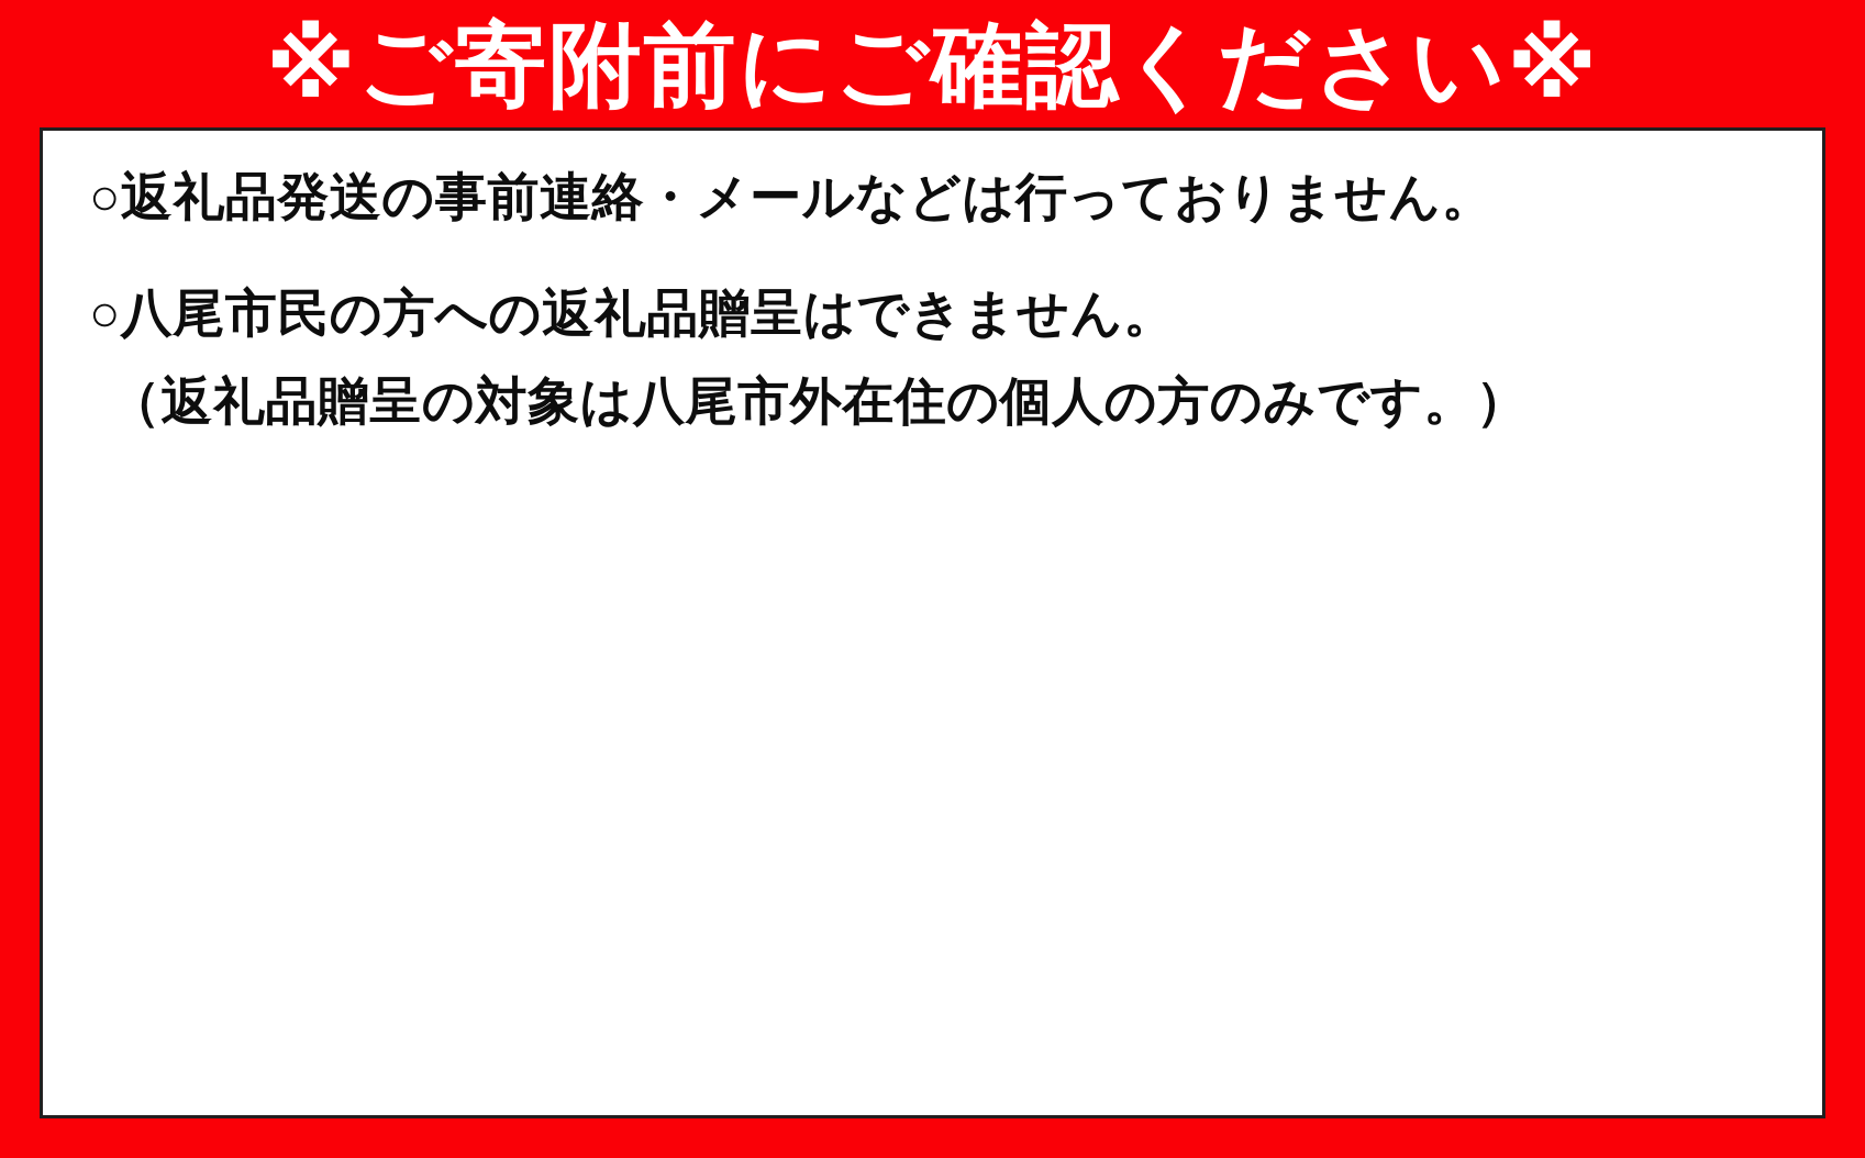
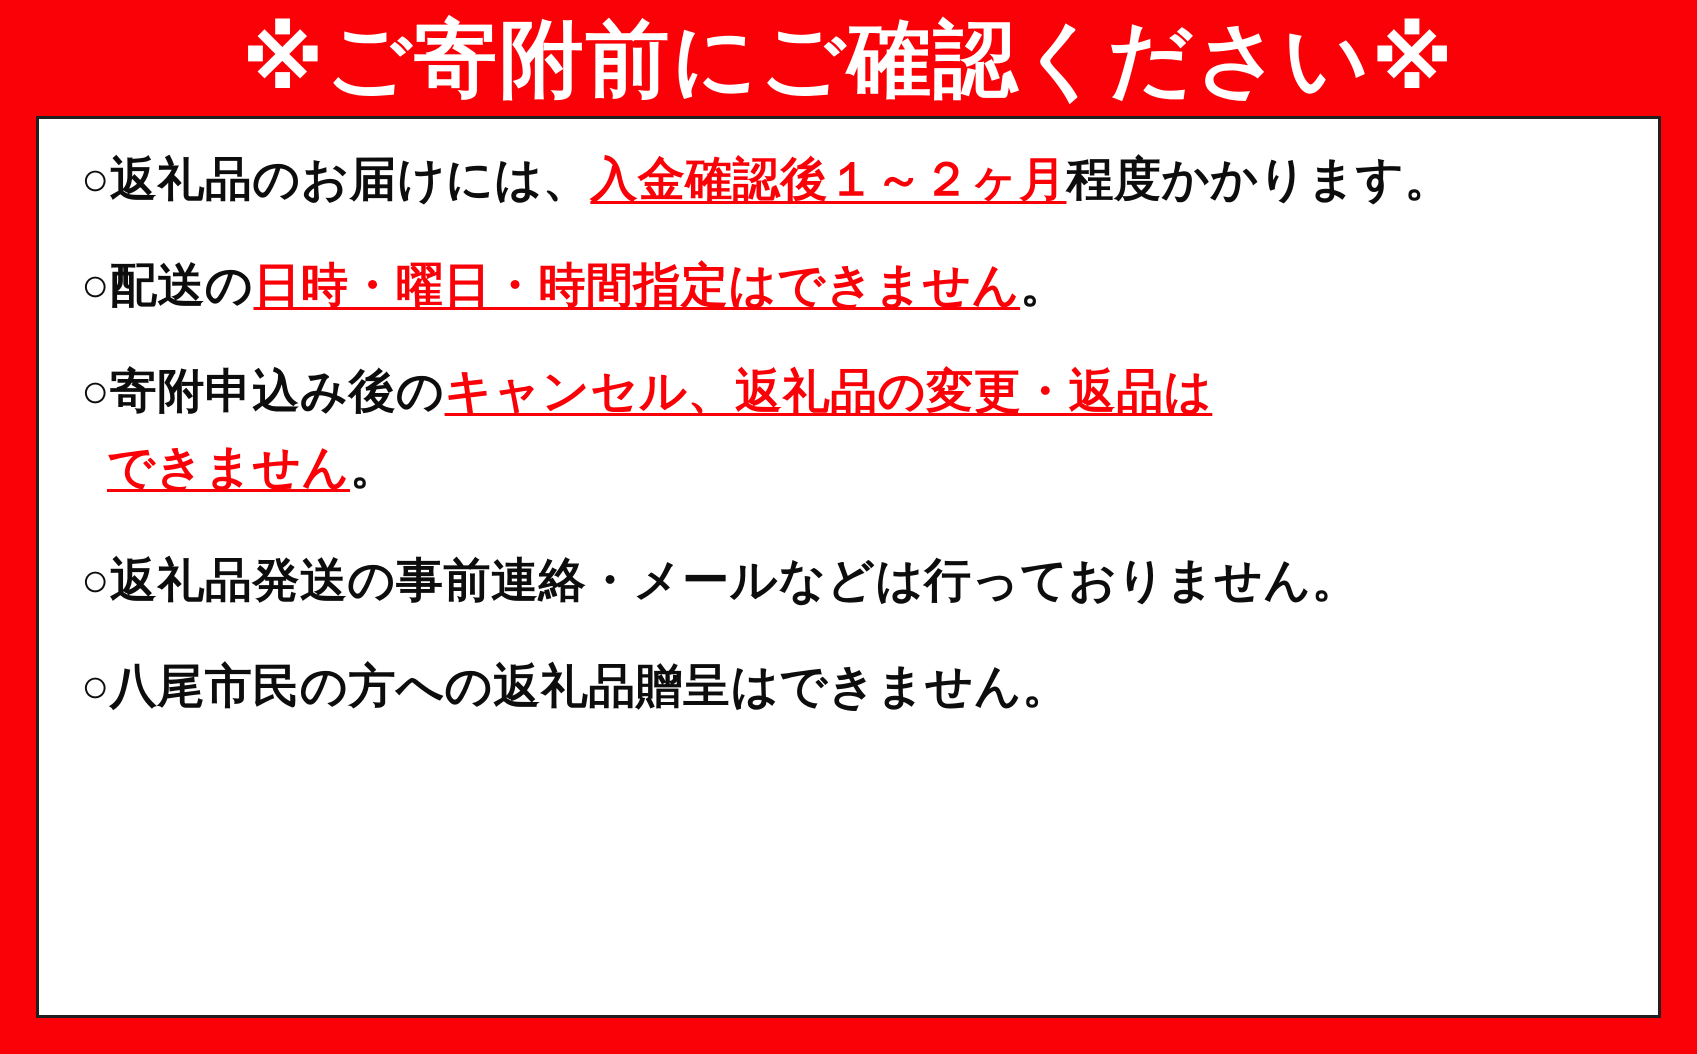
  ※ご寄附前にご確認ください※
+ ○返礼品のお届けには、入金確認後１～２ヶ月程度かかります。
+ ○配送の日時・曜日・時間指定はできません。
+ ○寄附申込み後のキャンセル、返礼品の変更・返品は
+ できません。
  ○返礼品発送の事前連絡・メールなどは行っておりません。
  ○八尾市民の方への返礼品贈呈はできません。
- （返礼品贈呈の対象は八尾市外在住の個人の方のみです。）
